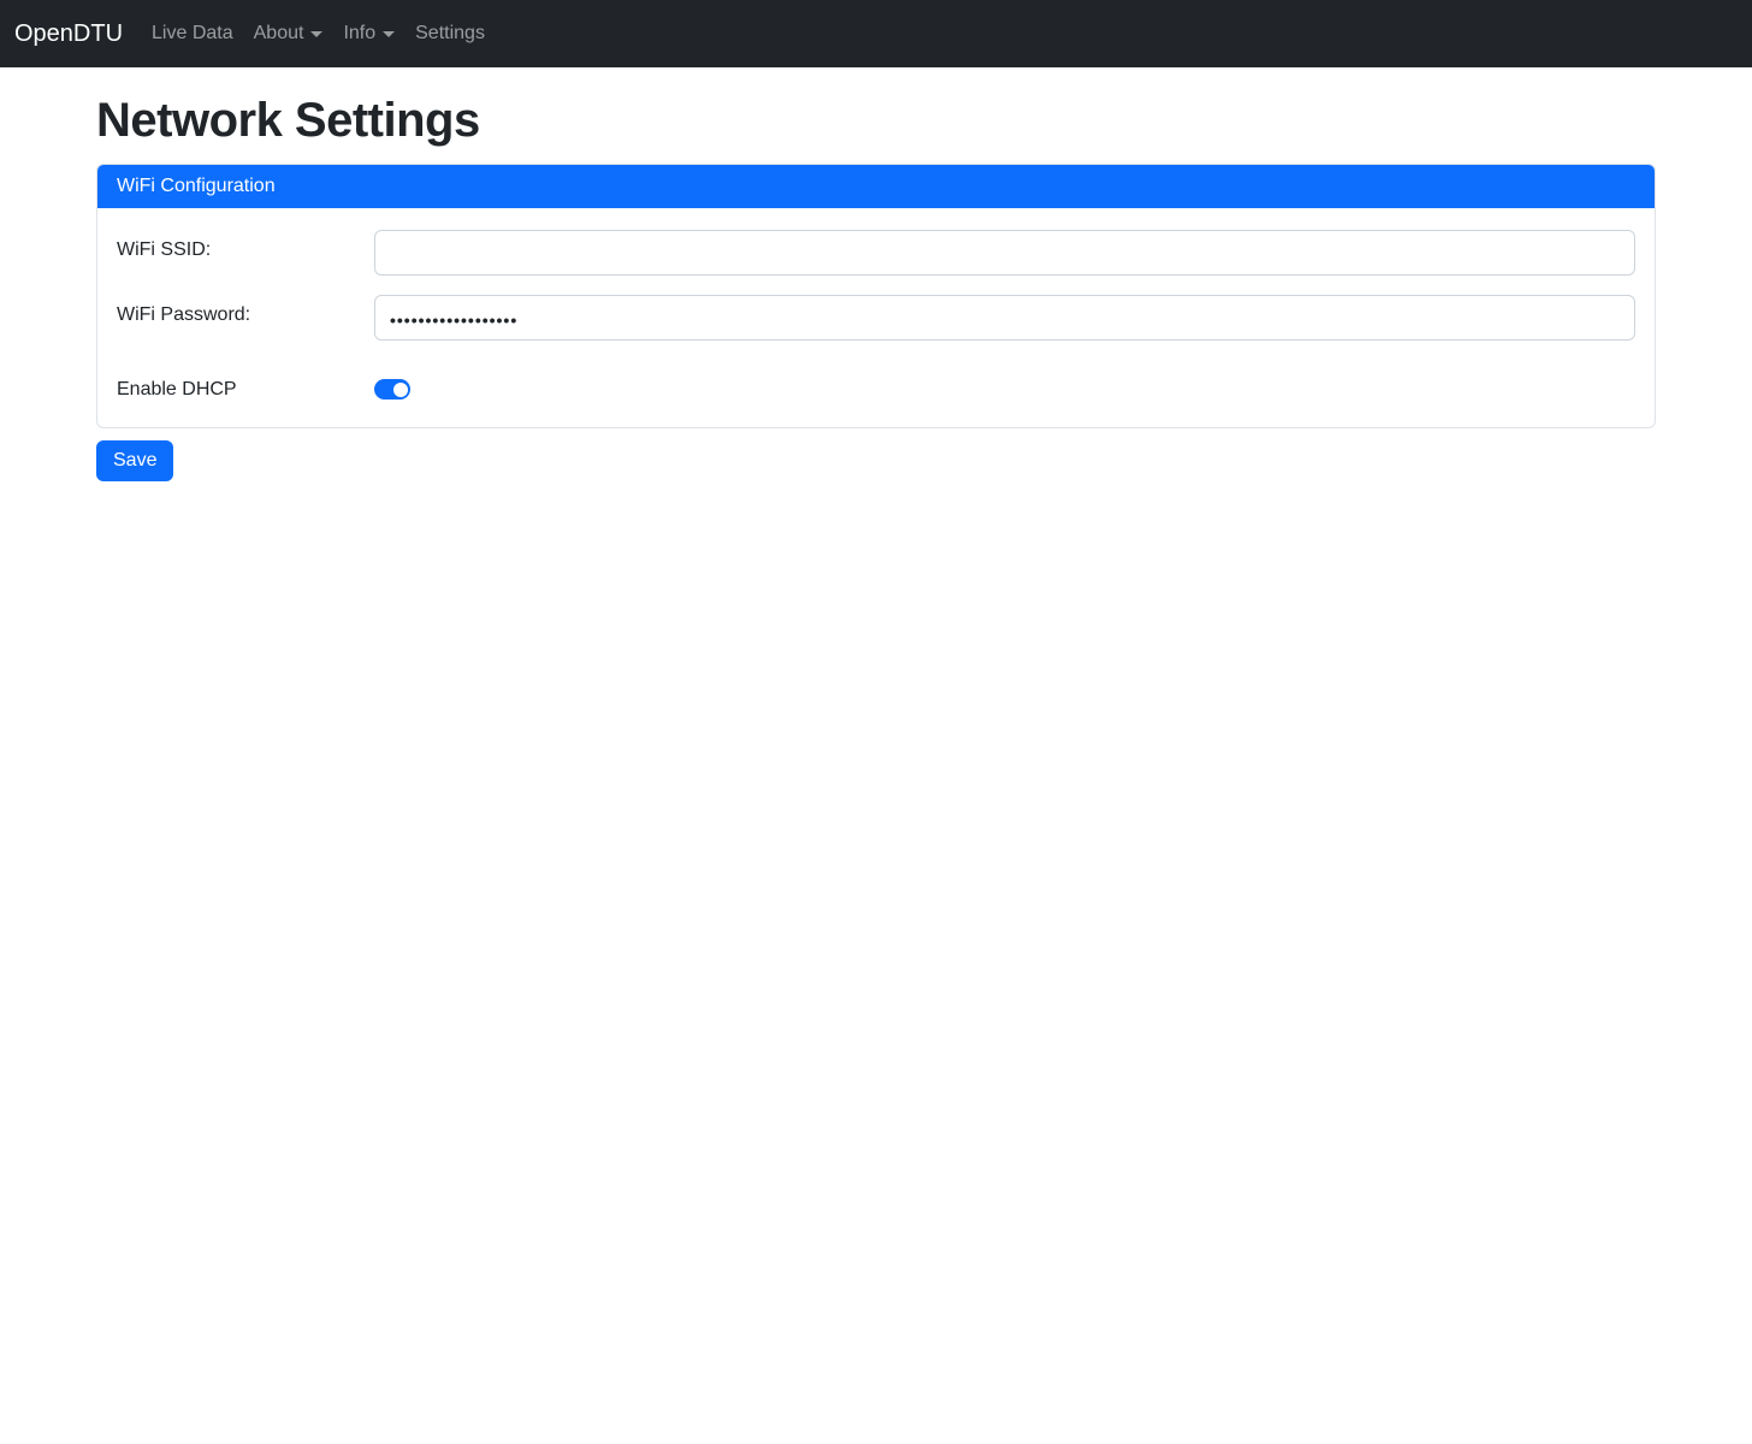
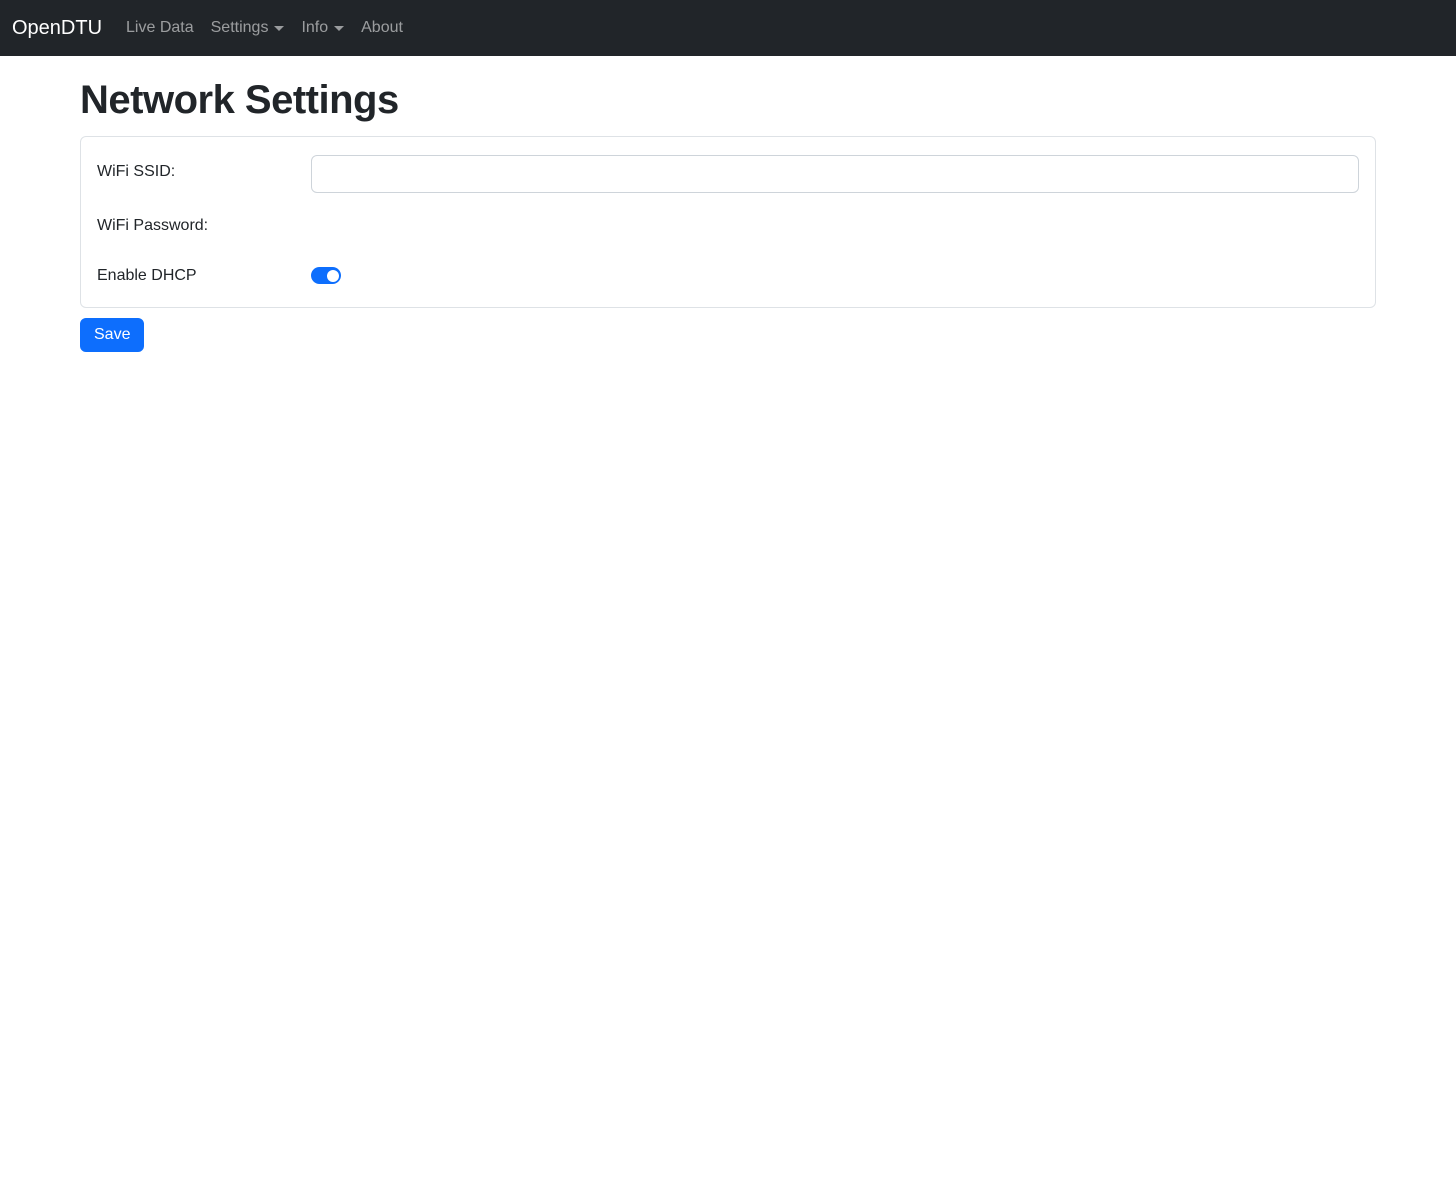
  OpenDTU
  Live Data
- About
+ Settings
  Info
- Settings
+ About
  Network Settings
- WiFi Configuration
  WiFi SSID:
  WiFi Password:
- ••••••••••••••••••
  Enable DHCP
  Save
